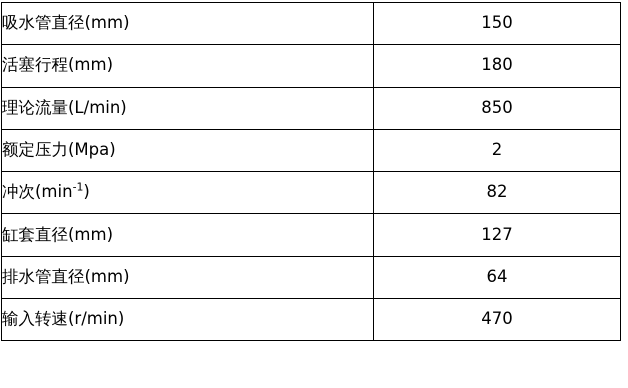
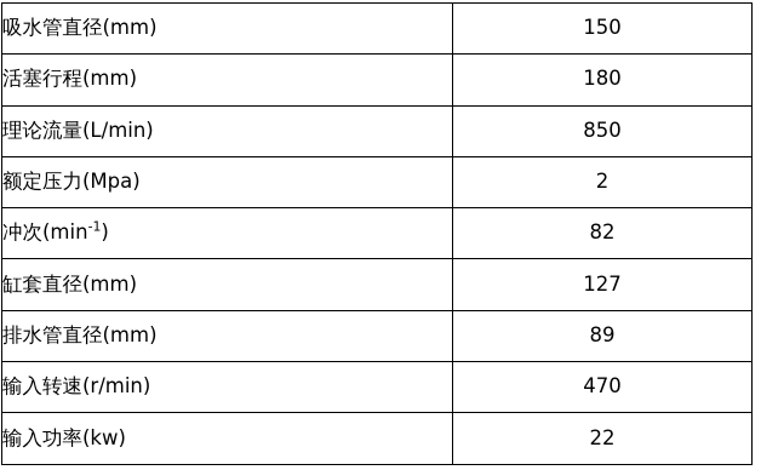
  吸水管直径(mm)	150
  活塞行程(mm)	180
  理论流量(L/min)	850
  额定压力(Mpa)	2
  冲次(min-1)	82
  缸套直径(mm)	127
- 排水管直径(mm)	64
+ 排水管直径(mm)	89
  输入转速(r/min)	470
+ 输入功率(kw)	22
